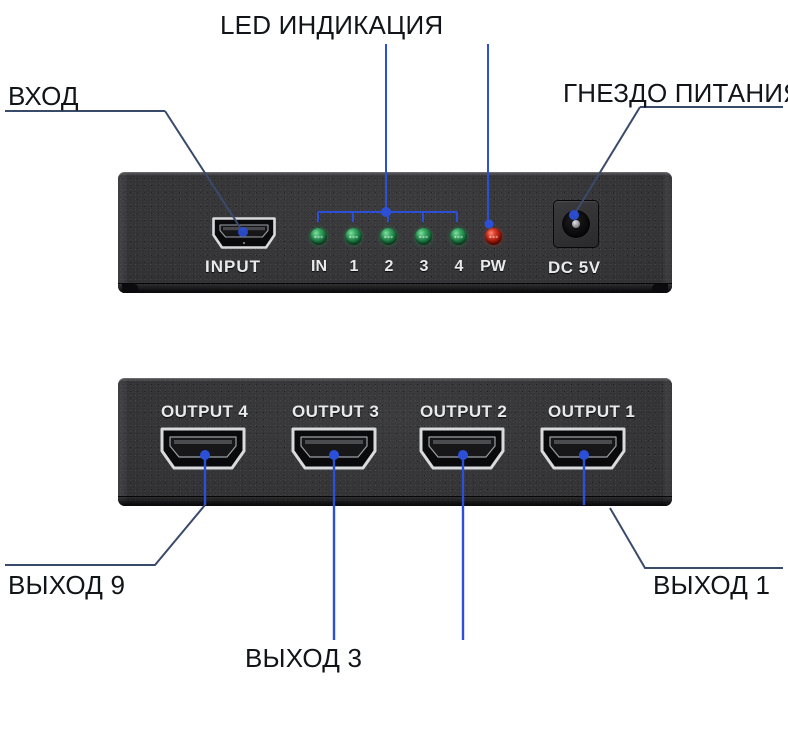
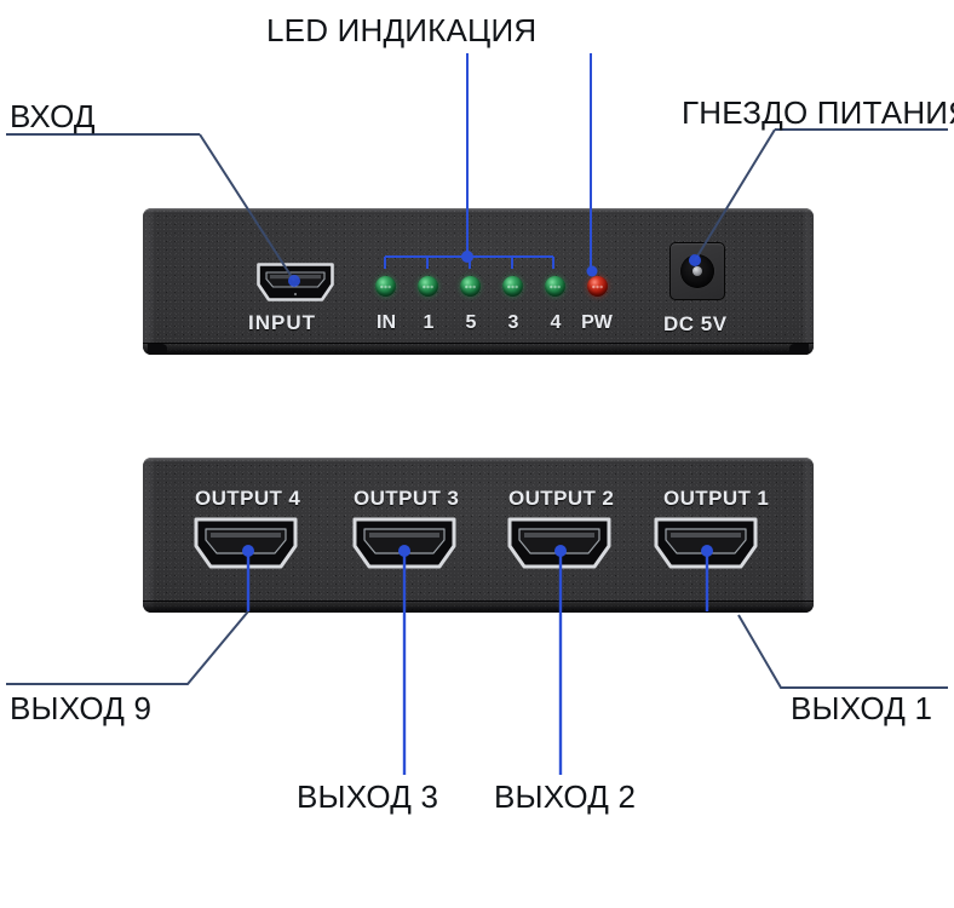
  INPUT
  IN
  1
- 2
+ 5
  3
  4
  PW
  DC 5V
  OUTPUT 4
  OUTPUT 3
  OUTPUT 2
  OUTPUT 1
  LED ИНДИКАЦИЯ
  ВХОД
  ГНЕЗДО ПИТАНИ
  ВЫХОД 9
  ВЫХОД 1
  ВЫХОД 3
+ ВЫХОД 2
